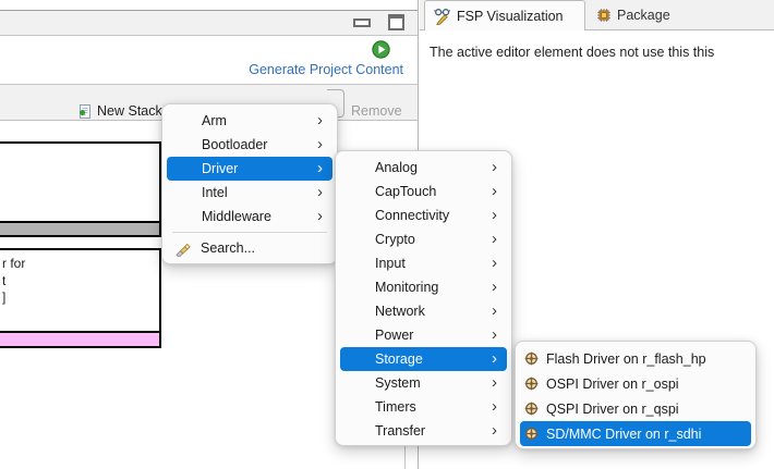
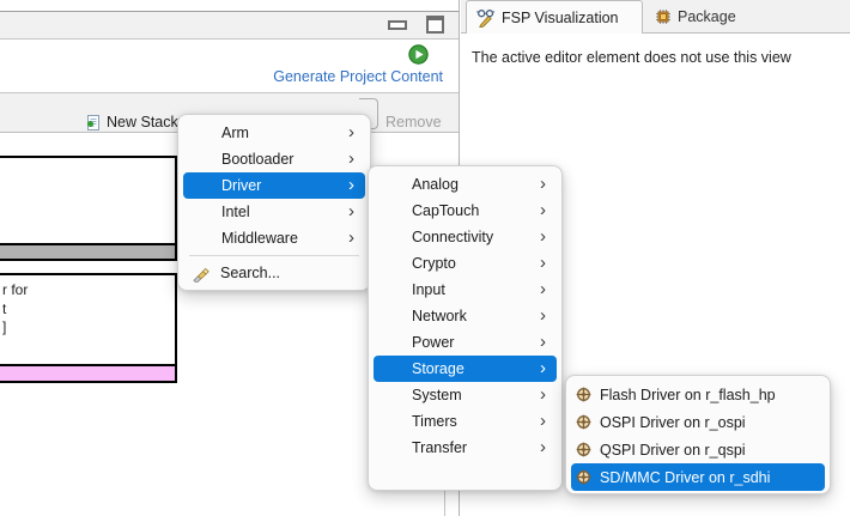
  Generate Project Content
  New Stack
  Remove
  r for
  t
  ]
  FSP Visualization
  Package
- The active editor element does not use this this
+ The active editor element does not use this view
  Arm
  Bootloader
  Driver
  Intel
  Middleware
  Search...
  Analog
  CapTouch
  Connectivity
  Crypto
  Input
- Monitoring
  Network
  Power
  Storage
  System
  Timers
  Transfer
  Flash Driver on r_flash_hp
  OSPI Driver on r_ospi
  QSPI Driver on r_qspi
  SD/MMC Driver on r_sdhi
